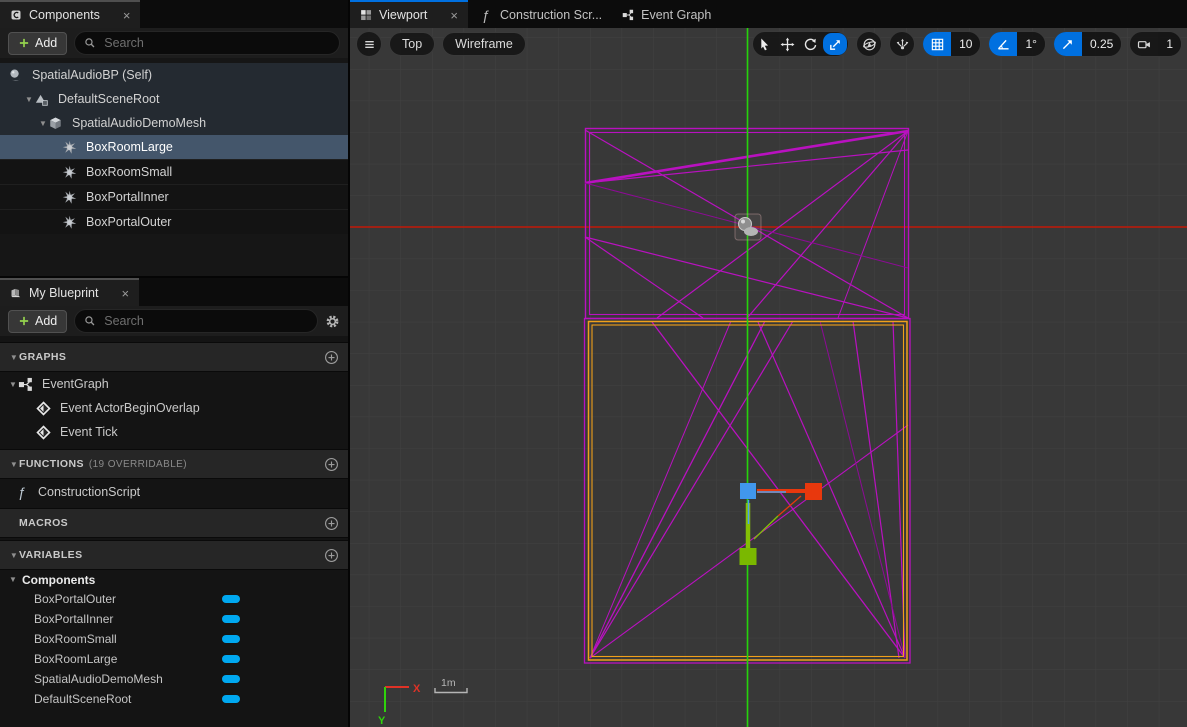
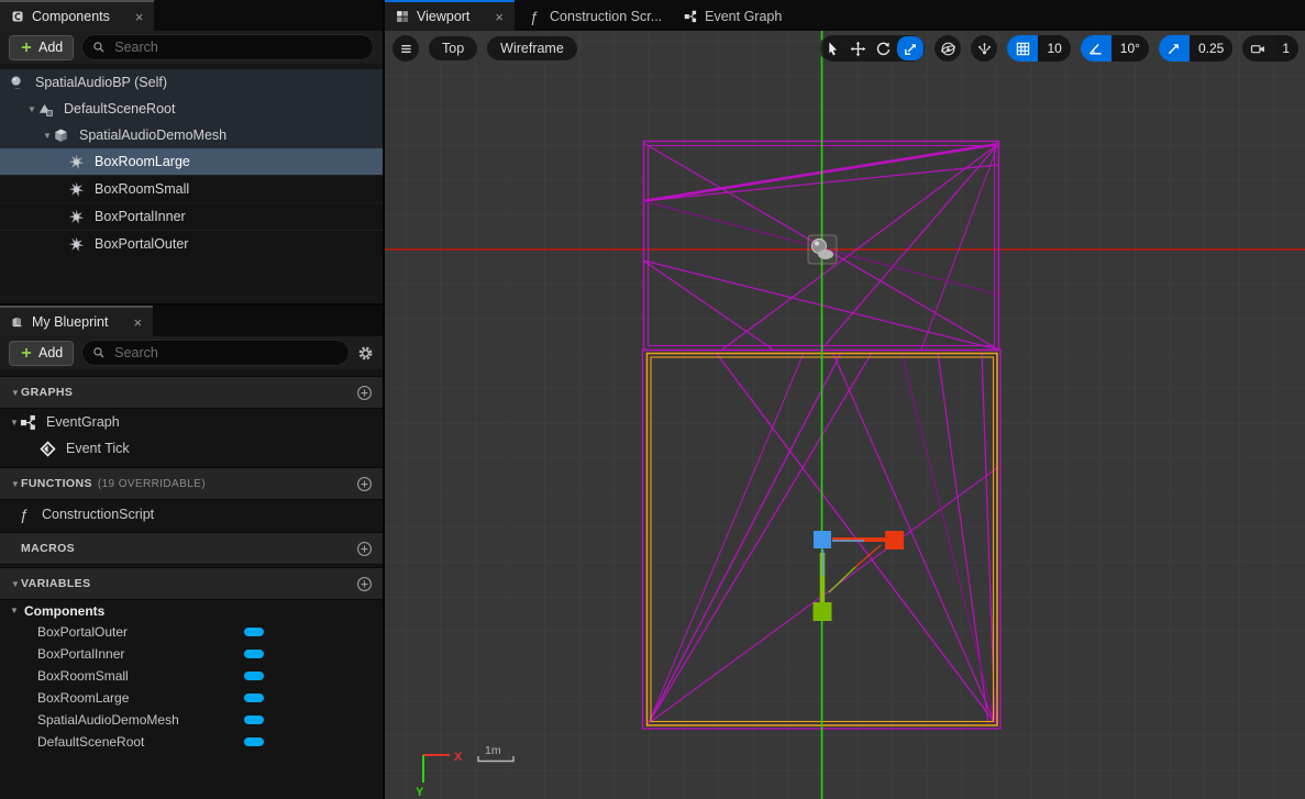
  Components
  ×
  Add
  Search
  SpatialAudioBP (Self)
  ▼
  DefaultSceneRoot
  ▼
  SpatialAudioDemoMesh
  BoxRoomLarge
  BoxRoomSmall
  BoxPortalInner
  BoxPortalOuter
  My Blueprint
  ×
  Add
  Search
  ▼
  GRAPHS
  ▼
  EventGraph
- Event ActorBeginOverlap
  Event Tick
  ▼
  FUNCTIONS
  (19 OVERRIDABLE)
  ƒ
  ConstructionScript
  MACROS
  ▼
  VARIABLES
  ▼
  Components
  BoxPortalOuter
  BoxPortalInner
  BoxRoomSmall
  BoxRoomLarge
  SpatialAudioDemoMesh
  DefaultSceneRoot
  Viewport
  ×
  ƒ
  Construction Scr...
  Event Graph
  X
  Y
  1m
  Top
  Wireframe
  10
- 1°
+ 10°
  0.25
  1
